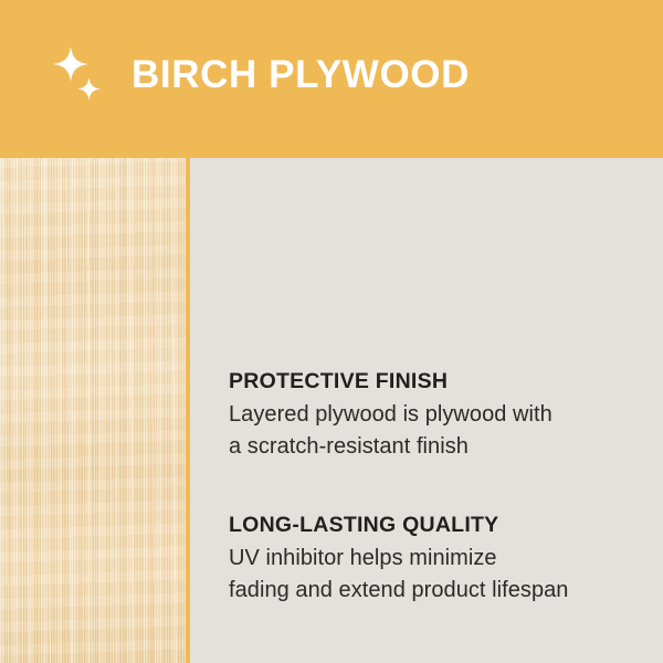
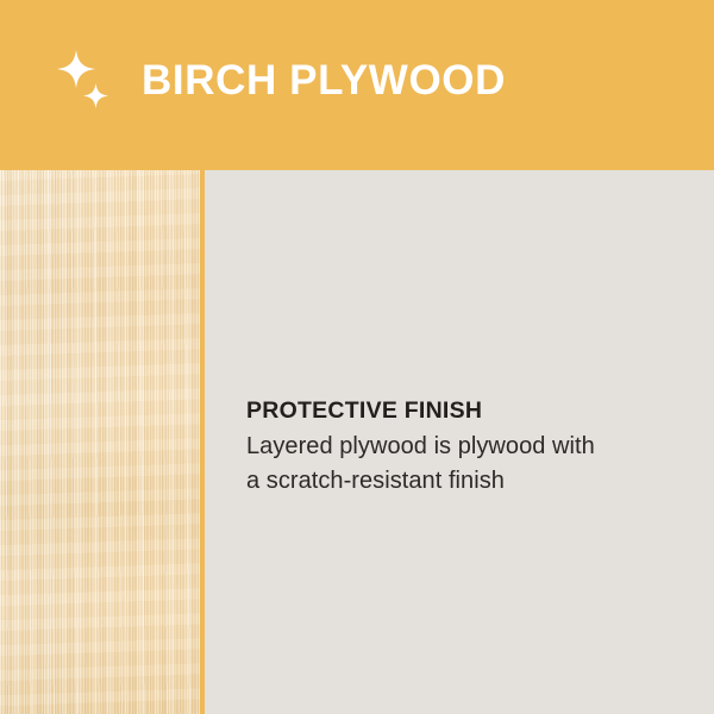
  BIRCH PLYWOOD
  PROTECTIVE FINISH
  Layered plywood is plywood with
  a scratch-resistant finish
- LONG-LASTING QUALITY
- UV inhibitor helps minimize
- fading and extend product lifespan
